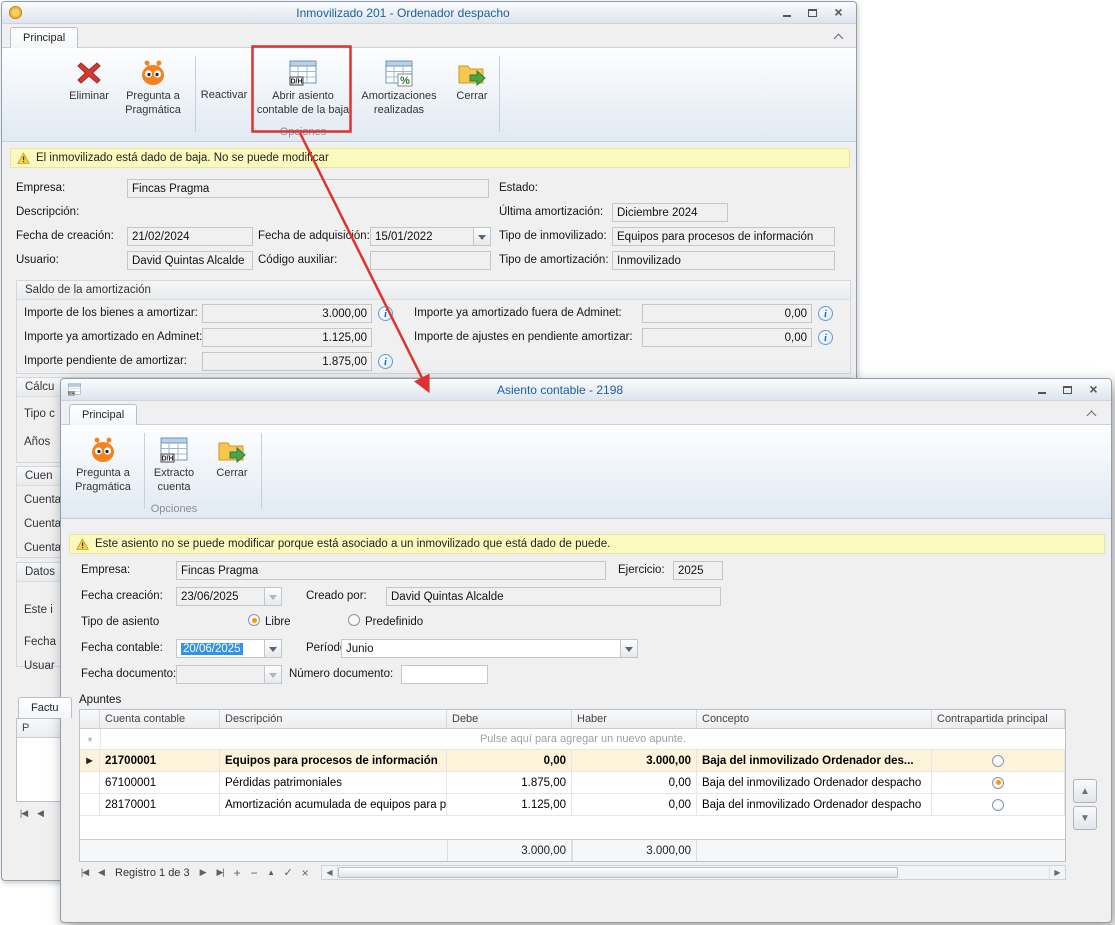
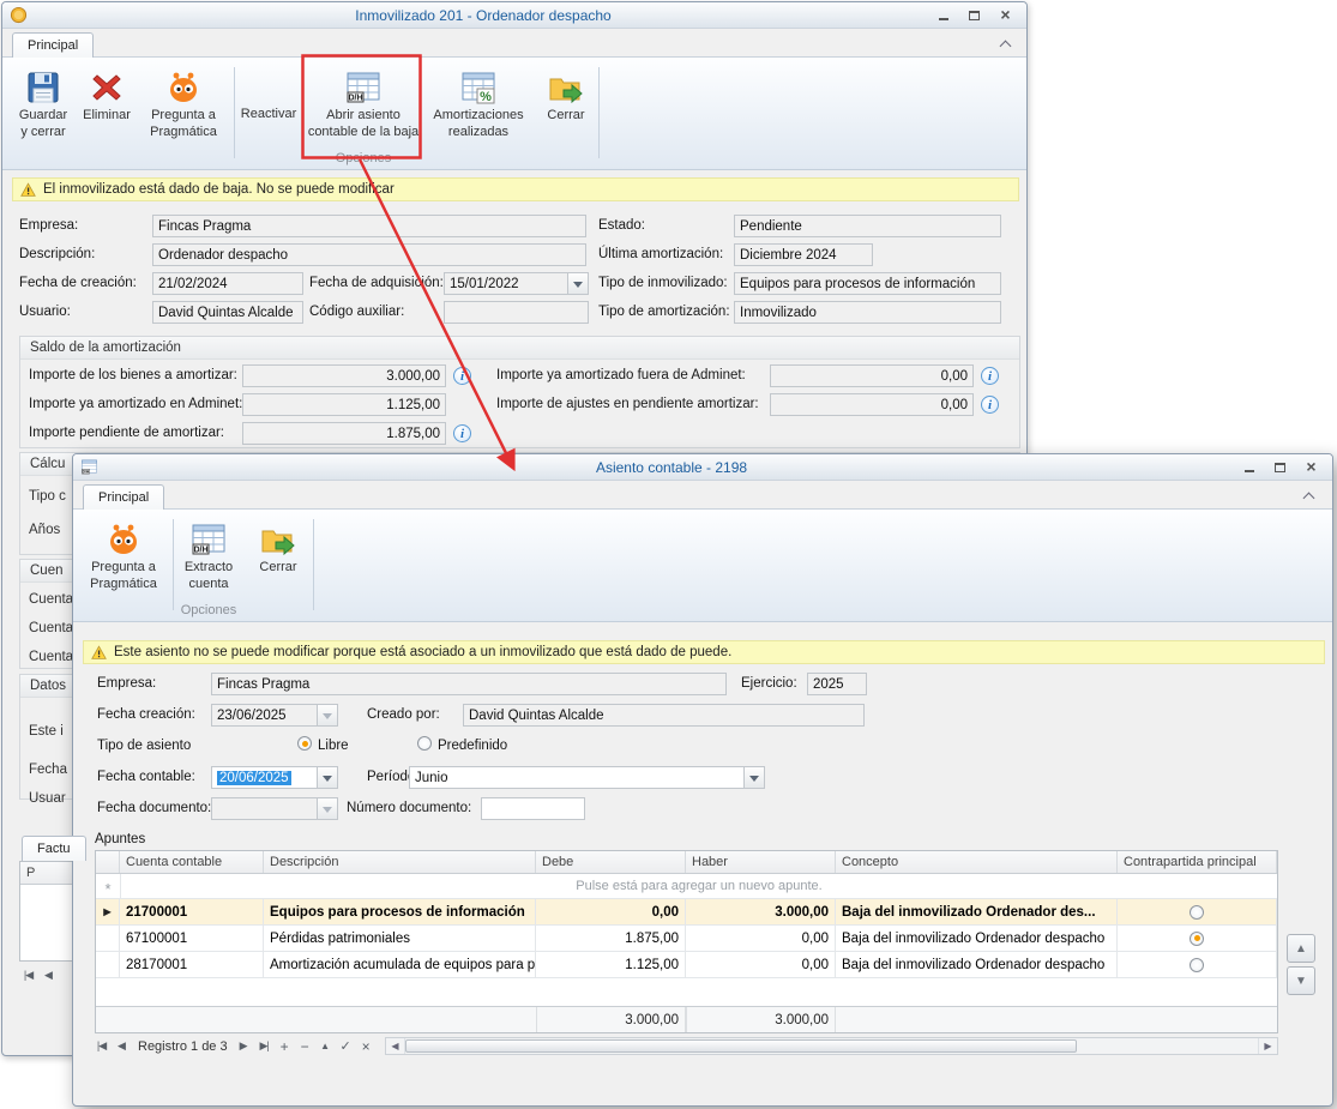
  Inmovilizado 201 - Ordenador despacho
  Principal
+ Guardar
+ y cerrar
  Eliminar
  Pregunta a
  Pragmática
  Reactivar
  Abrir asiento
  contable de la baja
  %
  Amortizaciones
  realizadas
  Cerrar
  El inmovilizado está dado de baja. No se puede modifcar
  Empresa:
  Fincas Pragma
  Estado:
+ Pendiente
  Descripción:
+ Ordenador despacho
  Última amortización:
  Diciembre 2024
  Fecha de creación:
  21/02/2024
  Fecha de adquisicón:
  15/01/2022
  Tipo de inmovilizado:
  Equipos para procesos de información
  Usuario:
  David Quintas Alcalde
  Código auxiliar:
  Tipo de amortización:
  Inmovilizado
  Saldo de la amortización
  Importe de los bienes a amortizar:
  3.000,00
  Importe ya amortizado fuera de Adminet:
  0,00
  Importe ya amortizado en Adminet:
  1.125,00
  Importe de ajustes en pendiente amortizar:
  0,00
  Importe pendiente de amortizar:
  1.875,00
  Cálcu
  Tipo c
  Años
  Cuen
  Cuenta
  Cuenta
  Cuenta
  Datos
  Este i
  Fecha
  Usuar
  Factu
  P
  Asiento contable - 2198
  Principal
  Pregunta a
  Pragmática
  Extracto
  cuenta
  Cerrar
  Opciones
  Este asiento no se puede modificar porque está asociado a un inmovilizado que está dado de puede.
  Empresa:
  Fincas Pragma
  Ejercicio:
  2025
  Fecha creación:
  23/06/2025
  Creado por:
  David Quintas Alcalde
  Tipo de asiento
  Libre
  Predefinido
  Fecha contable:
  20/06/2025
  Períod
  Junio
  Fecha documento:
  Número documento:
  Apuntes
  Cuenta contable
  Descripción
  Debe
  Haber
  Concepto
  Contrapartida principal
- Pulse aquí para agregar un nuevo apunte.
+ Pulse está para agregar un nuevo apunte.
  21700001
  Equipos para procesos de información
  0,00
  3.000,00
  Baja del inmovilizado Ordenador des...
  67100001
  Pérdidas patrimoniales
  1.875,00
  0,00
  Baja del inmovilizado Ordenador despacho
  28170001
  Amortización acumulada de equipos para p
  1.125,00
  0,00
  Baja del inmovilizado Ordenador despacho
  3.000,00
  3.000,00
  Registro 1 de 3
